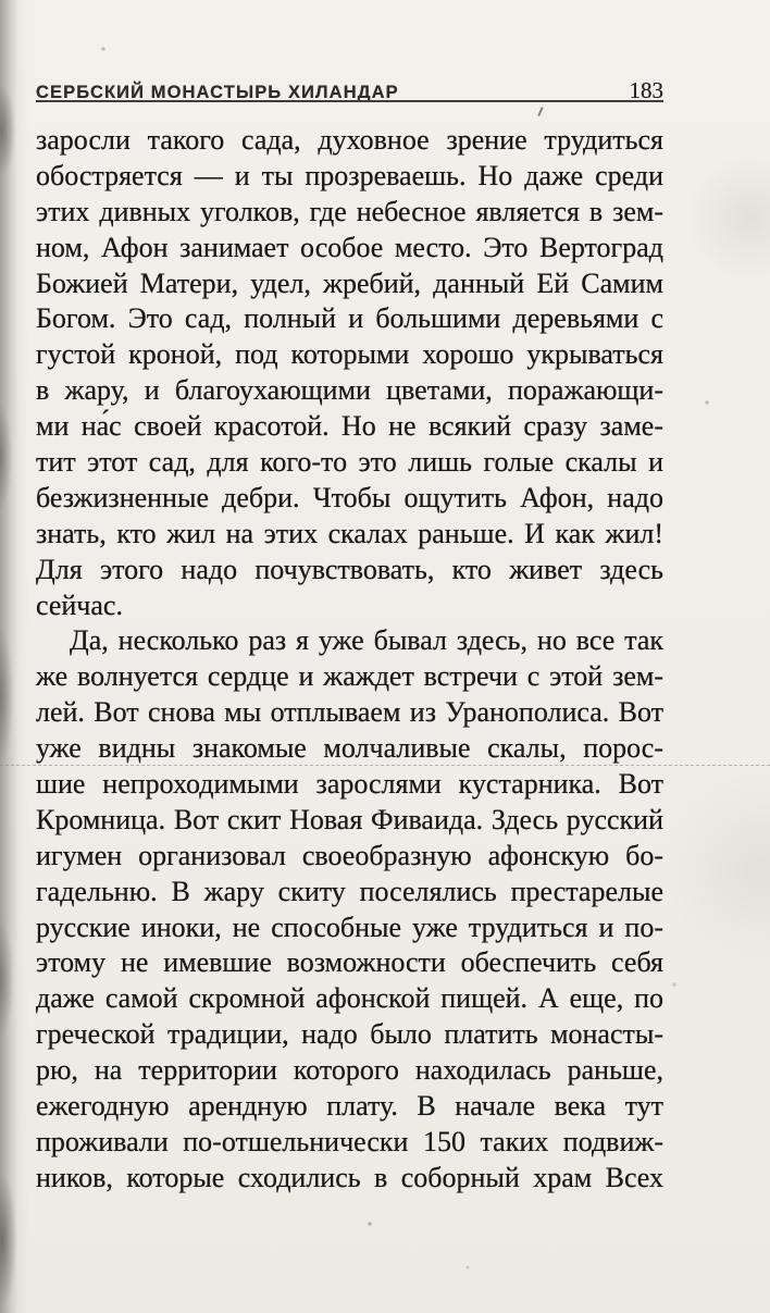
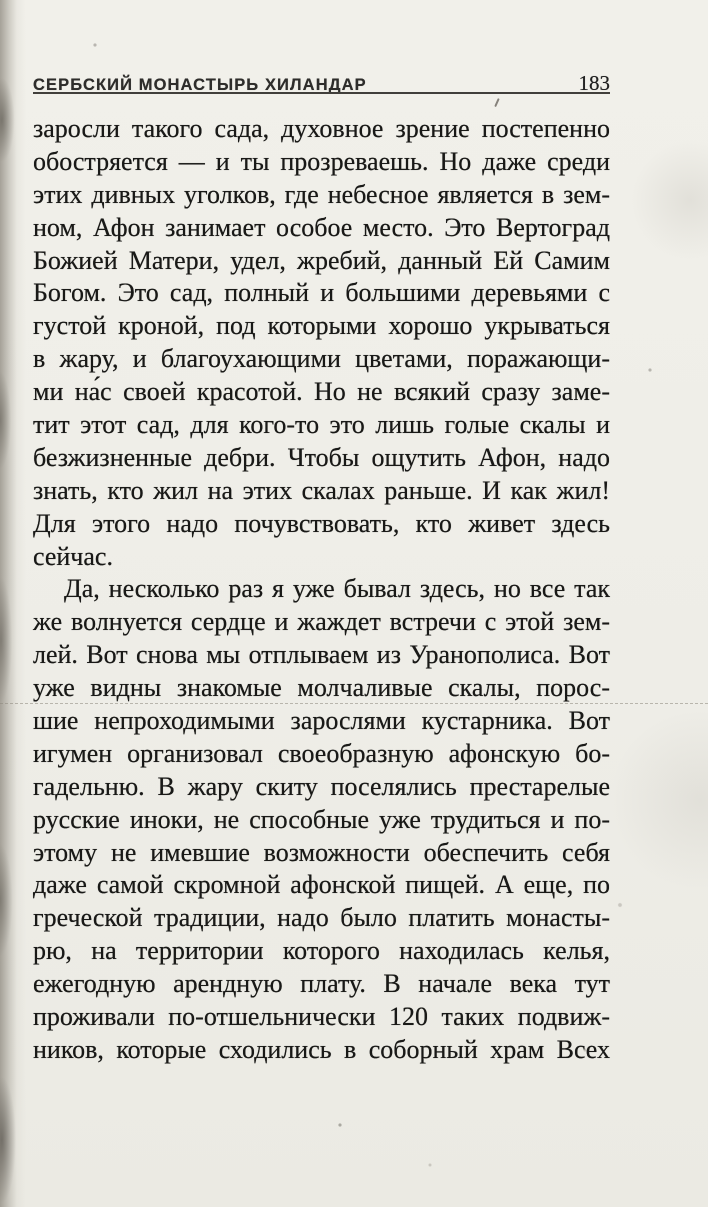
  СЕРБСКИЙ МОНАСТЫРЬ ХИЛАНДАР
  183
- заросли такого сада, духовное зрение трудиться
+ заросли такого сада, духовное зрение постепенно
  обостряется — и ты прозреваешь. Но даже среди
  этих дивных уголков, где небесное является в зем-
  ном, Афон занимает особое место. Это Вертоград
  Божией Матери, удел, жребий, данный Ей Самим
  Богом. Это сад, полный и большими деревьями с
  густой кроной, под которыми хорошо укрываться
  в жару, и благоухающими цветами, поражающи-
  ми на́с своей красотой. Но не всякий сразу заме-
  тит этот сад, для кого-то это лишь голые скалы и
  безжизненные дебри. Чтобы ощутить Афон, надо
  знать, кто жил на этих скалах раньше. И как жил!
  Для этого надо почувствовать, кто живет здесь
  сейчас.
  Да, несколько раз я уже бывал здесь, но все так
  же волнуется сердце и жаждет встречи с этой зем-
  лей. Вот снова мы отплываем из Уранополиса. Вот
  уже видны знакомые молчаливые скалы, порос-
  шие непроходимыми зарослями кустарника. Вот
- Кромница. Вот скит Новая Фиваида. Здесь русский
  игумен организовал своеобразную афонскую бо-
  гадельню. В жару скиту поселялись престарелые
  русские иноки, не способные уже трудиться и по-
  этому не имевшие возможности обеспечить себя
  даже самой скромной афонской пищей. А еще, по
  греческой традиции, надо было платить монасты-
- рю, на территории которого находилась раньше,
+ рю, на территории которого находилась келья,
  ежегодную арендную плату. В начале века тут
- проживали по-отшельнически 150 таких подвиж-
+ проживали по-отшельнически 120 таких подвиж-
  ников, которые сходились в соборный храм Всех
